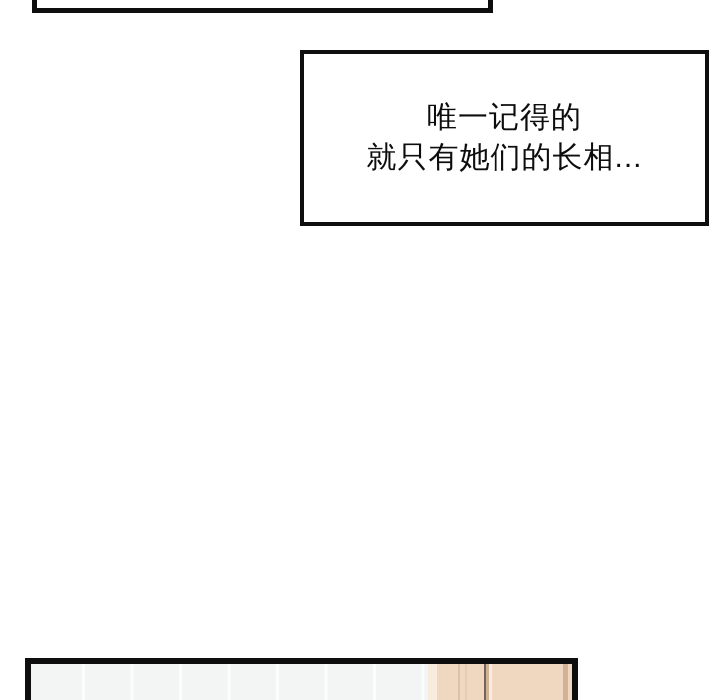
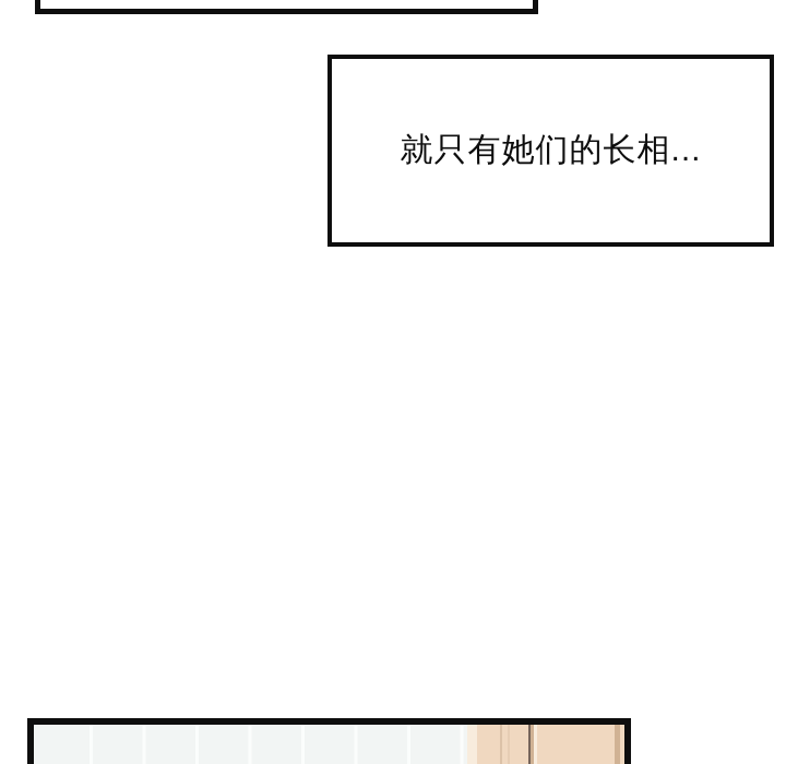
- 唯一记得的
  就只有她们的长相...
